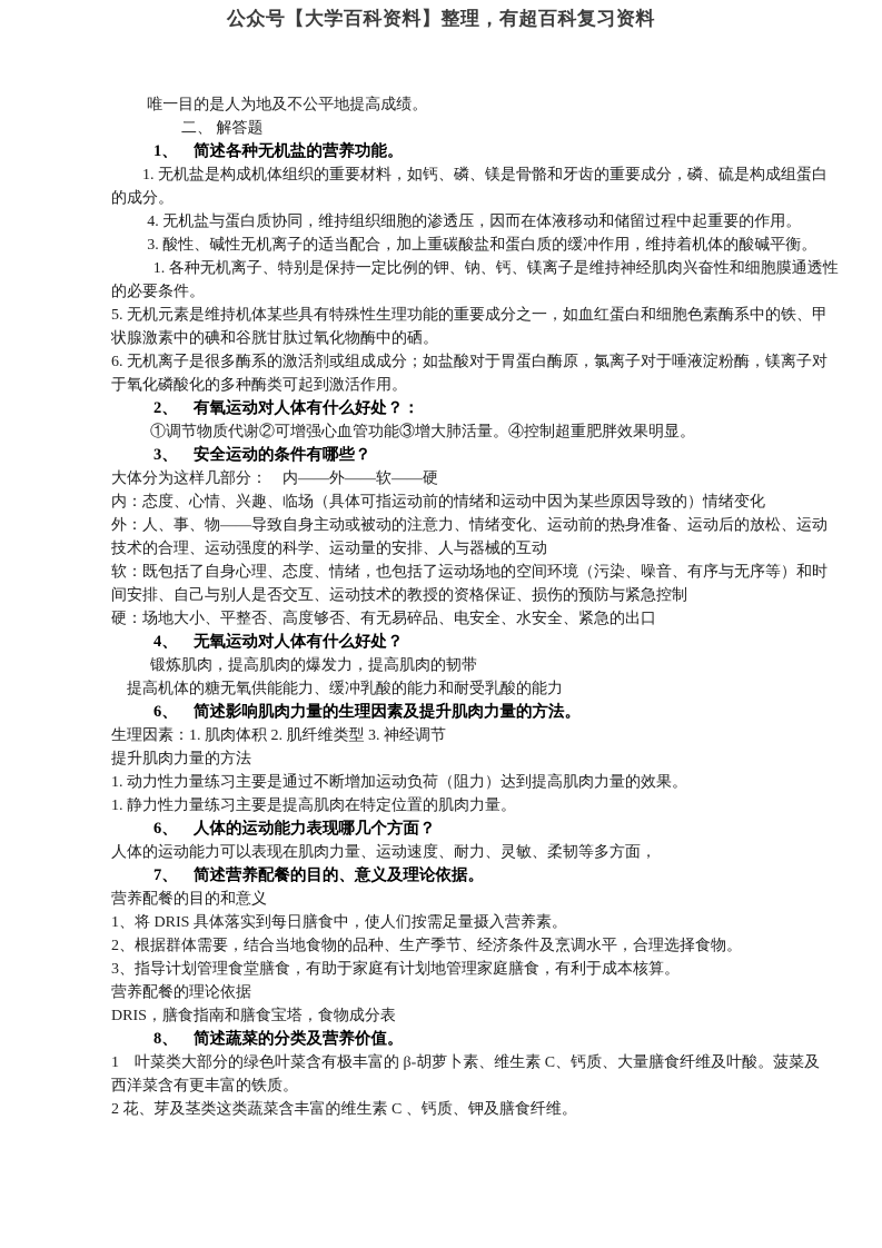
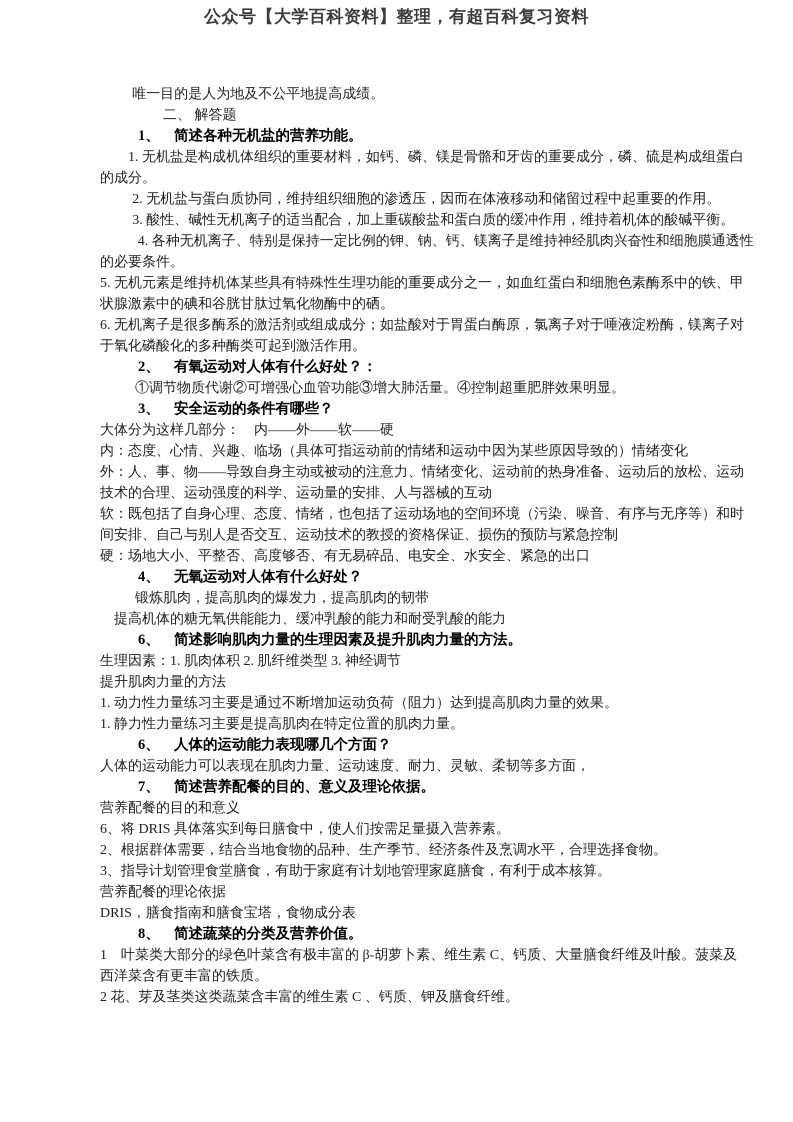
  公众号【大学百科资料】整理，有超百科复习资料
  唯一目的是人为地及不公平地提高成绩。
  二、 解答题
  1、 简述各种无机盐的营养功能。
  1. 无机盐是构成机体组织的重要材料，如钙、磷、镁是骨骼和牙齿的重要成分，磷、硫是构成组蛋白
  的成分。
- 4. 无机盐与蛋白质协同，维持组织细胞的渗透压，因而在体液移动和储留过程中起重要的作用。
+ 2. 无机盐与蛋白质协同，维持组织细胞的渗透压，因而在体液移动和储留过程中起重要的作用。
  3. 酸性、碱性无机离子的适当配合，加上重碳酸盐和蛋白质的缓冲作用，维持着机体的酸碱平衡。
- 1. 各种无机离子、特别是保持一定比例的钾、钠、钙、镁离子是维持神经肌肉兴奋性和细胞膜通透性
+ 4. 各种无机离子、特别是保持一定比例的钾、钠、钙、镁离子是维持神经肌肉兴奋性和细胞膜通透性
  的必要条件。
  5. 无机元素是维持机体某些具有特殊性生理功能的重要成分之一，如血红蛋白和细胞色素酶系中的铁、甲
  状腺激素中的碘和谷胱甘肽过氧化物酶中的硒。
  6. 无机离子是很多酶系的激活剂或组成成分；如盐酸对于胃蛋白酶原，氯离子对于唾液淀粉酶，镁离子对
  于氧化磷酸化的多种酶类可起到激活作用。
  2、 有氧运动对人体有什么好处？：
  ①调节物质代谢②可增强心血管功能③增大肺活量。④控制超重肥胖效果明显。
  3、 安全运动的条件有哪些？
  大体分为这样几部分： 内——外——软——硬
  内：态度、心情、兴趣、临场（具体可指运动前的情绪和运动中因为某些原因导致的）情绪变化
  外：人、事、物——导致自身主动或被动的注意力、情绪变化、运动前的热身准备、运动后的放松、运动
  技术的合理、运动强度的科学、运动量的安排、人与器械的互动
  软：既包括了自身心理、态度、情绪，也包括了运动场地的空间环境（污染、噪音、有序与无序等）和时
  间安排、自己与别人是否交互、运动技术的教授的资格保证、损伤的预防与紧急控制
  硬：场地大小、平整否、高度够否、有无易碎品、电安全、水安全、紧急的出口
  4、 无氧运动对人体有什么好处？
  锻炼肌肉，提高肌肉的爆发力，提高肌肉的韧带
  提高机体的糖无氧供能能力、缓冲乳酸的能力和耐受乳酸的能力
  6、 简述影响肌肉力量的生理因素及提升肌肉力量的方法。
  生理因素：1. 肌肉体积 2. 肌纤维类型 3. 神经调节
  提升肌肉力量的方法
  1. 动力性力量练习主要是通过不断增加运动负荷（阻力）达到提高肌肉力量的效果。
  1. 静力性力量练习主要是提高肌肉在特定位置的肌肉力量。
  6、 人体的运动能力表现哪几个方面？
  人体的运动能力可以表现在肌肉力量、运动速度、耐力、灵敏、柔韧等多方面，
  7、 简述营养配餐的目的、意义及理论依据。
  营养配餐的目的和意义
- 1、将 DRIS 具体落实到每日膳食中，使人们按需足量摄入营养素。
+ 6、将 DRIS 具体落实到每日膳食中，使人们按需足量摄入营养素。
  2、根据群体需要，结合当地食物的品种、生产季节、经济条件及烹调水平，合理选择食物。
  3、指导计划管理食堂膳食，有助于家庭有计划地管理家庭膳食，有利于成本核算。
  营养配餐的理论依据
  DRIS，膳食指南和膳食宝塔，食物成分表
  8、 简述蔬菜的分类及营养价值。
  1 叶菜类大部分的绿色叶菜含有极丰富的 β-胡萝卜素、维生素 C、钙质、大量膳食纤维及叶酸。菠菜及
  西洋菜含有更丰富的铁质。
  2 花、芽及茎类这类蔬菜含丰富的维生素 C 、钙质、钾及膳食纤维。
